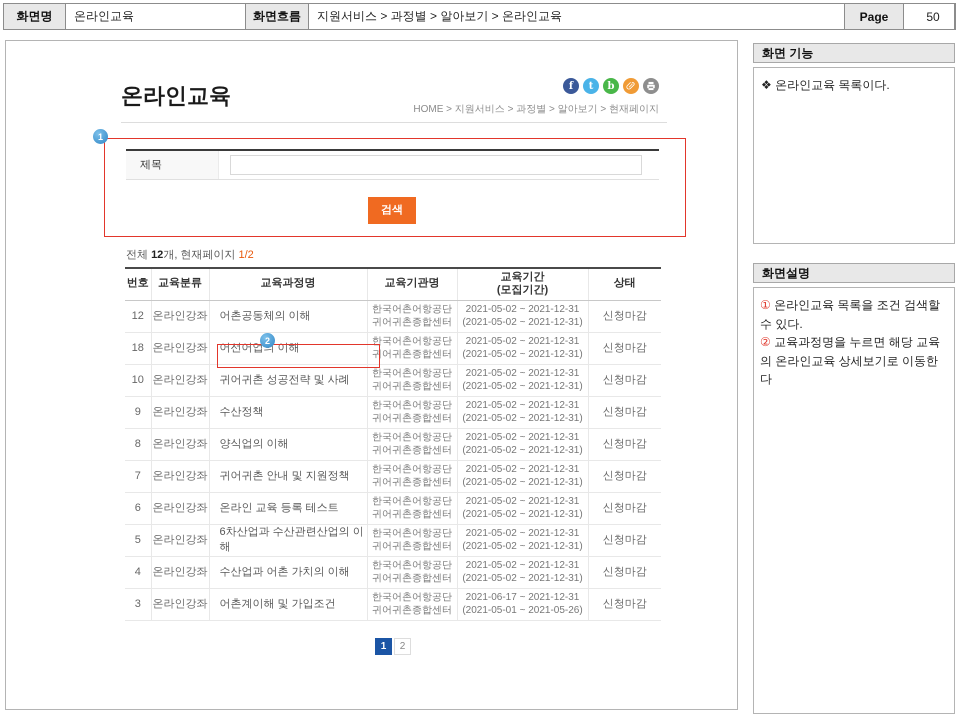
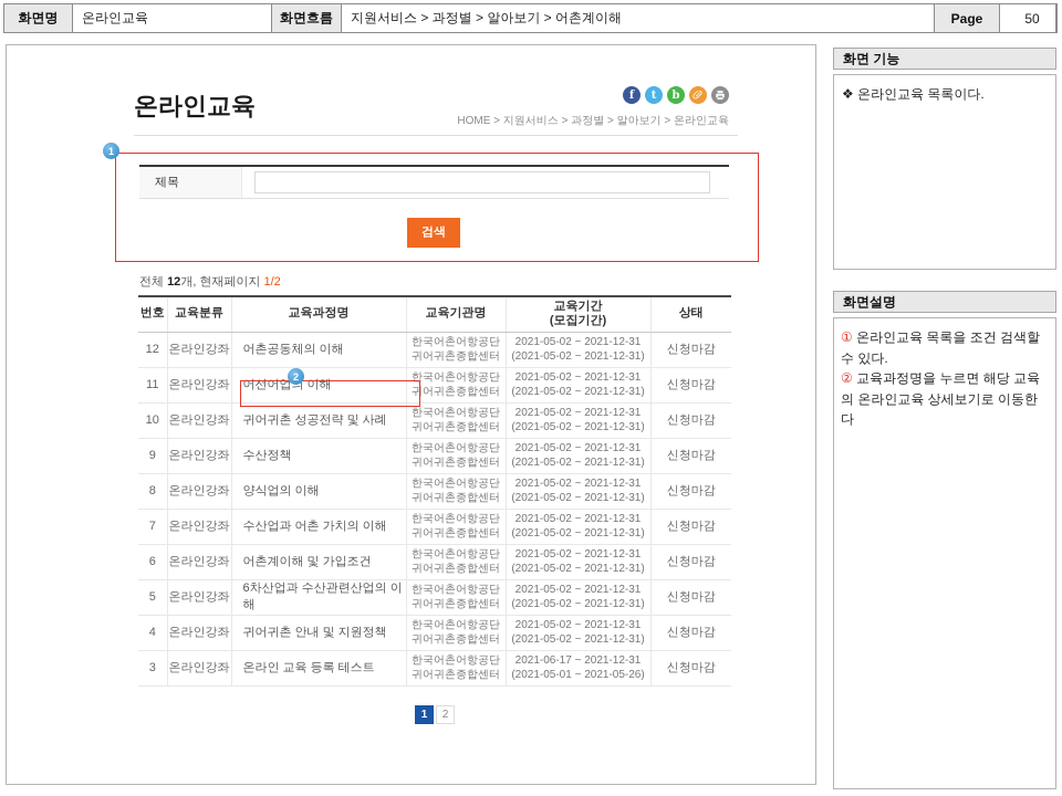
  화면명
  온라인교육
  화면흐름
- 지원서비스 > 과정별 > 알아보기 > 온라인교육
+ 지원서비스 > 과정별 > 알아보기 > 어촌계이해
  Page
  50
  온라인교육
  f
  t
  b
- HOME > 지원서비스 > 과정별 > 알아보기 > 현재페이지
+ HOME > 지원서비스 > 과정별 > 알아보기 > 온라인교육
  제목
  검색
  전체 12개, 현재페이지 1/2
  번호	교육분류	교육과정명	교육기관명	교육기간 (모집기간)	상태
  12	온라인강좌	어촌공동체의 이해	한국어촌어항공단귀어귀촌종합센터	2021-05-02 ~ 2021-12-31(2021-05-02 ~ 2021-12-31)	신청마감
- 18	온라인강좌	어선어업 이해	한국어촌어항공단귀어귀촌종합센터	2021-05-02 ~ 2021-12-31(2021-05-02 ~ 2021-12-31)	신청마감
+ 11	온라인강좌	어선어업 이해	한국어촌어항공단귀어귀촌종합센터	2021-05-02 ~ 2021-12-31(2021-05-02 ~ 2021-12-31)	신청마감
  10	온라인강좌	귀어귀촌 성공전략 및 사례	한국어촌어항공단귀어귀촌종합센터	2021-05-02 ~ 2021-12-31(2021-05-02 ~ 2021-12-31)	신청마감
  9	온라인강좌	수산정책	한국어촌어항공단귀어귀촌종합센터	2021-05-02 ~ 2021-12-31(2021-05-02 ~ 2021-12-31)	신청마감
  8	온라인강좌	양식업의 이해	한국어촌어항공단귀어귀촌종합센터	2021-05-02 ~ 2021-12-31(2021-05-02 ~ 2021-12-31)	신청마감
- 7	온라인강좌	귀어귀촌 안내 및 지원정책	한국어촌어항공단귀어귀촌종합센터	2021-05-02 ~ 2021-12-31(2021-05-02 ~ 2021-12-31)	신청마감
+ 7	온라인강좌	수산업과 어촌 가치의 이해	한국어촌어항공단귀어귀촌종합센터	2021-05-02 ~ 2021-12-31(2021-05-02 ~ 2021-12-31)	신청마감
- 6	온라인강좌	온라인 교육 등록 테스트	한국어촌어항공단귀어귀촌종합센터	2021-05-02 ~ 2021-12-31(2021-05-02 ~ 2021-12-31)	신청마감
+ 6	온라인강좌	어촌계이해 및 가입조건	한국어촌어항공단귀어귀촌종합센터	2021-05-02 ~ 2021-12-31(2021-05-02 ~ 2021-12-31)	신청마감
  5	온라인강좌	6차산업과 수산관련산업의 이해	한국어촌어항공단귀어귀촌종합센터	2021-05-02 ~ 2021-12-31(2021-05-02 ~ 2021-12-31)	신청마감
- 4	온라인강좌	수산업과 어촌 가치의 이해	한국어촌어항공단귀어귀촌종합센터	2021-05-02 ~ 2021-12-31(2021-05-02 ~ 2021-12-31)	신청마감
+ 4	온라인강좌	귀어귀촌 안내 및 지원정책	한국어촌어항공단귀어귀촌종합센터	2021-05-02 ~ 2021-12-31(2021-05-02 ~ 2021-12-31)	신청마감
- 3	온라인강좌	어촌계이해 및 가입조건	한국어촌어항공단귀어귀촌종합센터	2021-06-17 ~ 2021-12-31(2021-05-01 ~ 2021-05-26)	신청마감
+ 3	온라인강좌	온라인 교육 등록 테스트	한국어촌어항공단귀어귀촌종합센터	2021-06-17 ~ 2021-12-31(2021-05-01 ~ 2021-05-26)	신청마감
  1
  2
  1
  2
  화면 기능
  ❖ 온라인교육 목록이다.
  화면설명
  ① 온라인교육 목록을 조건 검색할 수 있다.
  ② 교육과정명을 누르면 해당 교육의 온라인교육 상세보기로 이동한다
